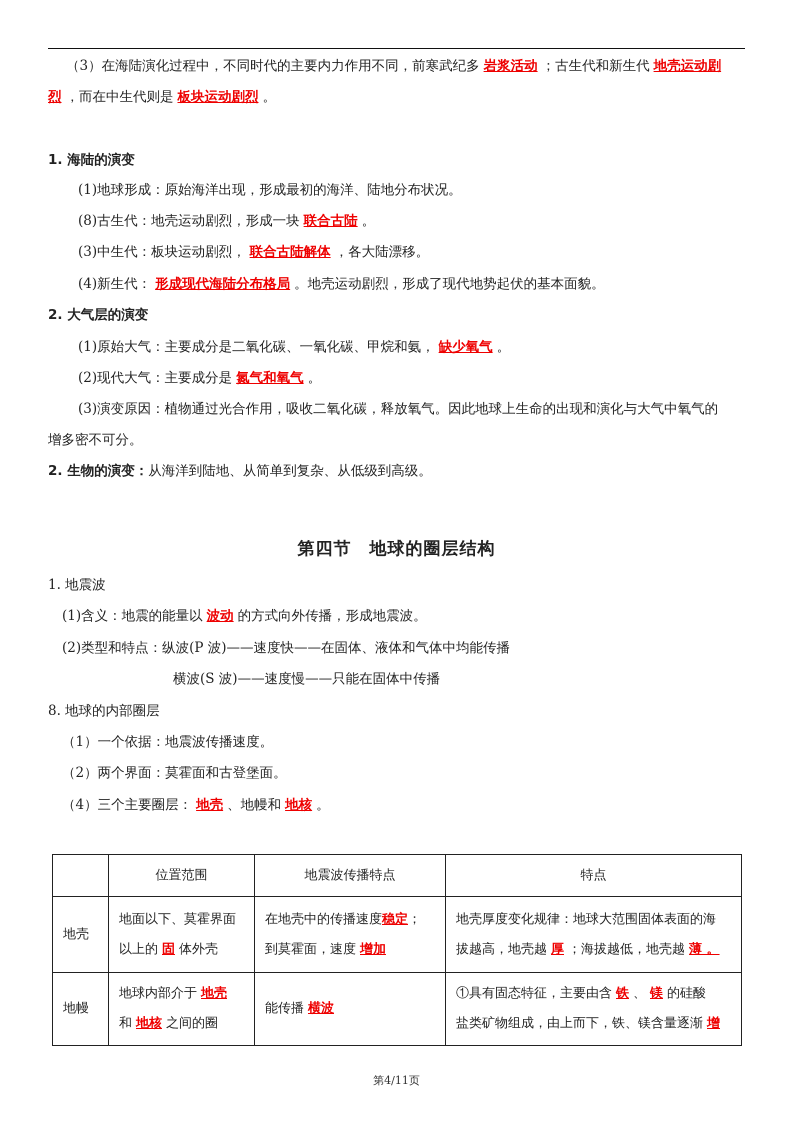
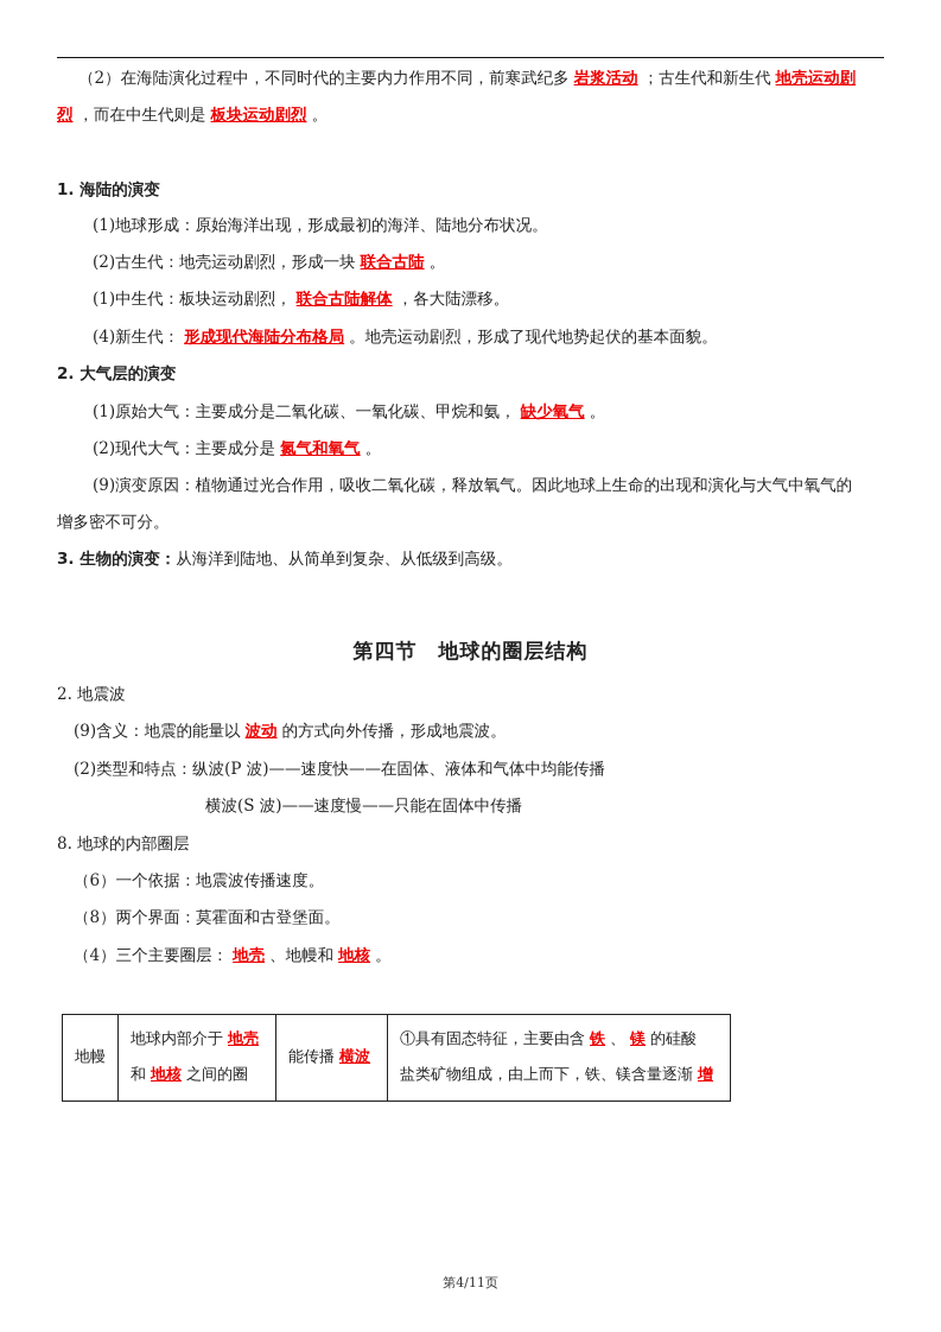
- （3）在海陆演化过程中，不同时代的主要内力作用不同，前寒武纪多 岩浆活动 ；古生代和新生代 地壳运动剧
+ （2）在海陆演化过程中，不同时代的主要内力作用不同，前寒武纪多 岩浆活动 ；古生代和新生代 地壳运动剧
  烈 ，而在中生代则是 板块运动剧烈 。
  1. 海陆的演变
  (1)地球形成：原始海洋出现，形成最初的海洋、陆地分布状况。
- (8)古生代：地壳运动剧烈，形成一块 联合古陆 。
+ (2)古生代：地壳运动剧烈，形成一块 联合古陆 。
- (3)中生代：板块运动剧烈， 联合古陆解体 ，各大陆漂移。
+ (1)中生代：板块运动剧烈， 联合古陆解体 ，各大陆漂移。
  (4)新生代： 形成现代海陆分布格局 。地壳运动剧烈，形成了现代地势起伏的基本面貌。
  2. 大气层的演变
  (1)原始大气：主要成分是二氧化碳、一氧化碳、甲烷和氨， 缺少氧气 。
  (2)现代大气：主要成分是 氮气和氧气 。
- (3)演变原因：植物通过光合作用，吸收二氧化碳，释放氧气。因此地球上生命的出现和演化与大气中氧气的
+ (9)演变原因：植物通过光合作用，吸收二氧化碳，释放氧气。因此地球上生命的出现和演化与大气中氧气的
  增多密不可分。
- 2. 生物的演变：从海洋到陆地、从简单到复杂、从低级到高级。
+ 3. 生物的演变：从海洋到陆地、从简单到复杂、从低级到高级。
  第四节 地球的圈层结构
- 1. 地震波
+ 2. 地震波
- (1)含义：地震的能量以 波动 的方式向外传播，形成地震波。
+ (9)含义：地震的能量以 波动 的方式向外传播，形成地震波。
  (2)类型和特点：纵波(P 波)——速度快——在固体、液体和气体中均能传播
  横波(S 波)——速度慢——只能在固体中传播
  8. 地球的内部圈层
- （1）一个依据：地震波传播速度。
+ （6）一个依据：地震波传播速度。
- （2）两个界面：莫霍面和古登堡面。
+ （8）两个界面：莫霍面和古登堡面。
  （4）三个主要圈层： 地壳 、地幔和 地核 。
- 	位置范围	地震波传播特点	特点
- 地壳	地面以下、莫霍界面以上的 固 体外壳	在地壳中的传播速度稳定；到莫霍面，速度 增加	地壳厚度变化规律：地球大范围固体表面的海拔越高，地壳越 厚 ；海拔越低，地壳越 薄 。
  地幔	地球内部介于 地壳和 地核 之间的圈	能传播 横波	①具有固态特征，主要由含 铁 、 镁 的硅酸盐类矿物组成，由上而下，铁、镁含量逐渐 增
  第4/11页
